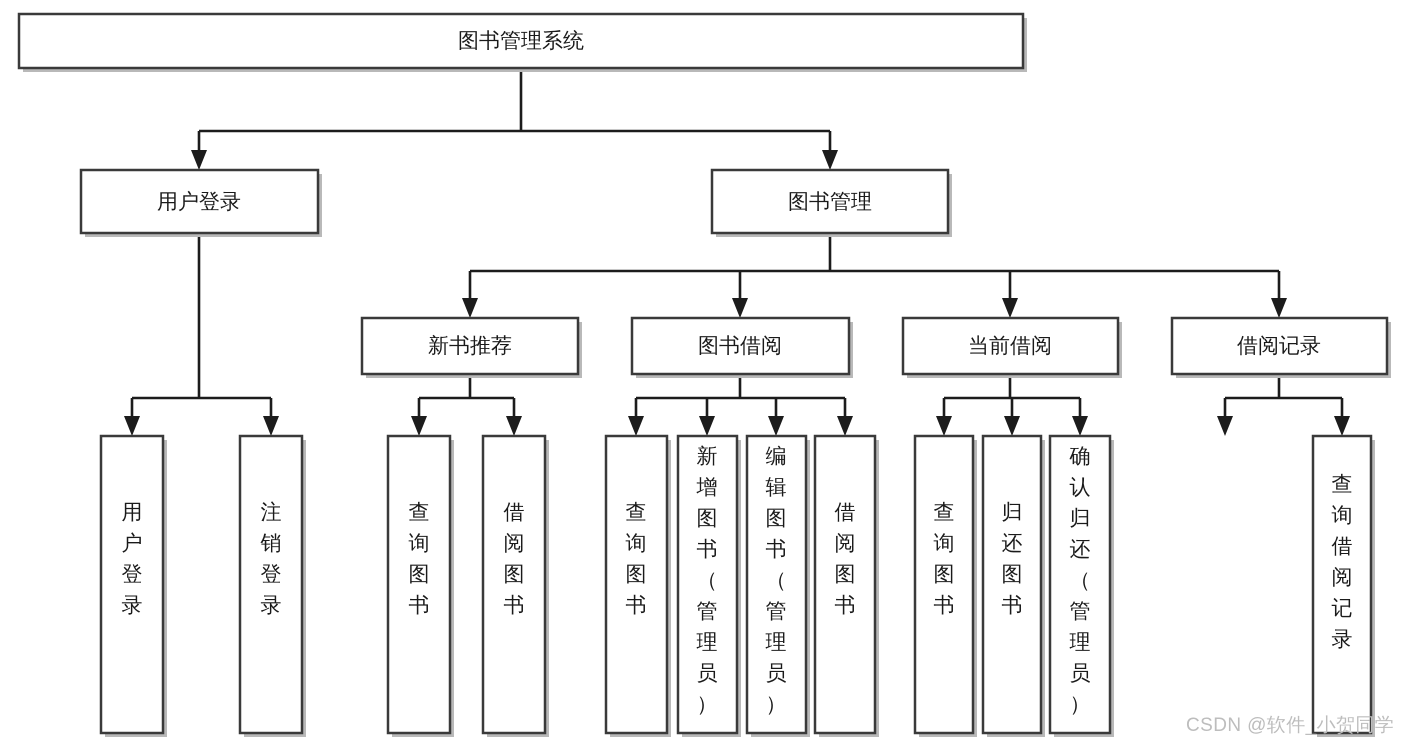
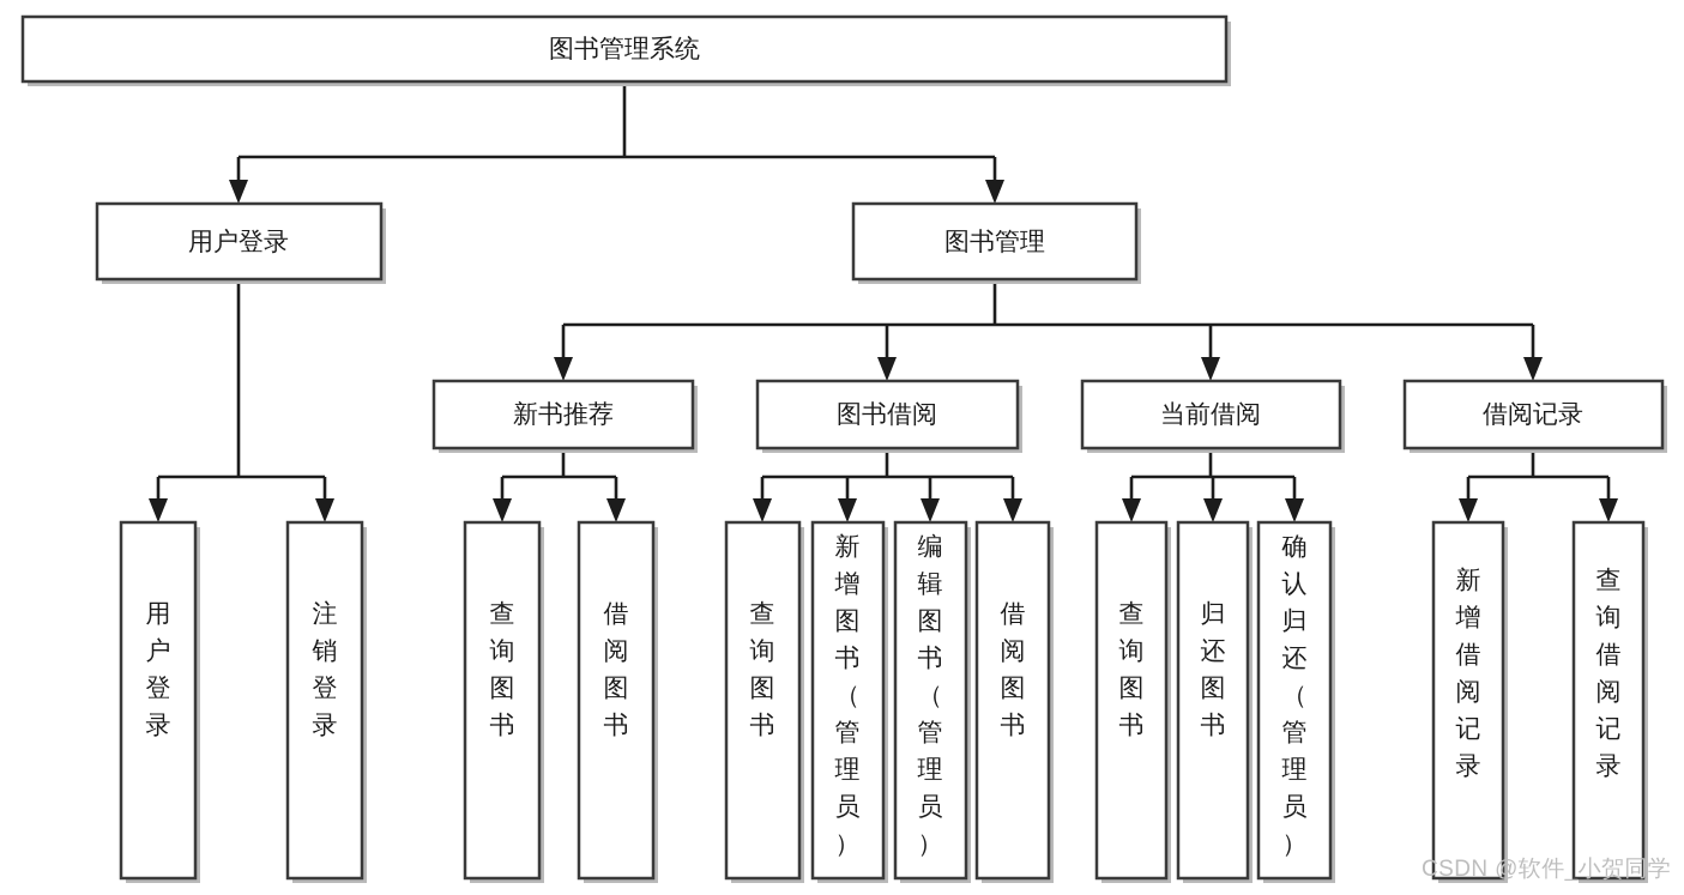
  图书管理系统
  用户登录
  图书管理
  新书推荐
  图书借阅
  当前借阅
  借阅记录
  用户登录
  注销登录
  查询图书
  借阅图书
  查询图书
  新增图书（管理员）
  编辑图书（管理员）
  借阅图书
  查询图书
  归还图书
  确认归还（管理员）
+ 新增借阅记录
  查询借阅记录
  CSDN @软件_小贺同学
